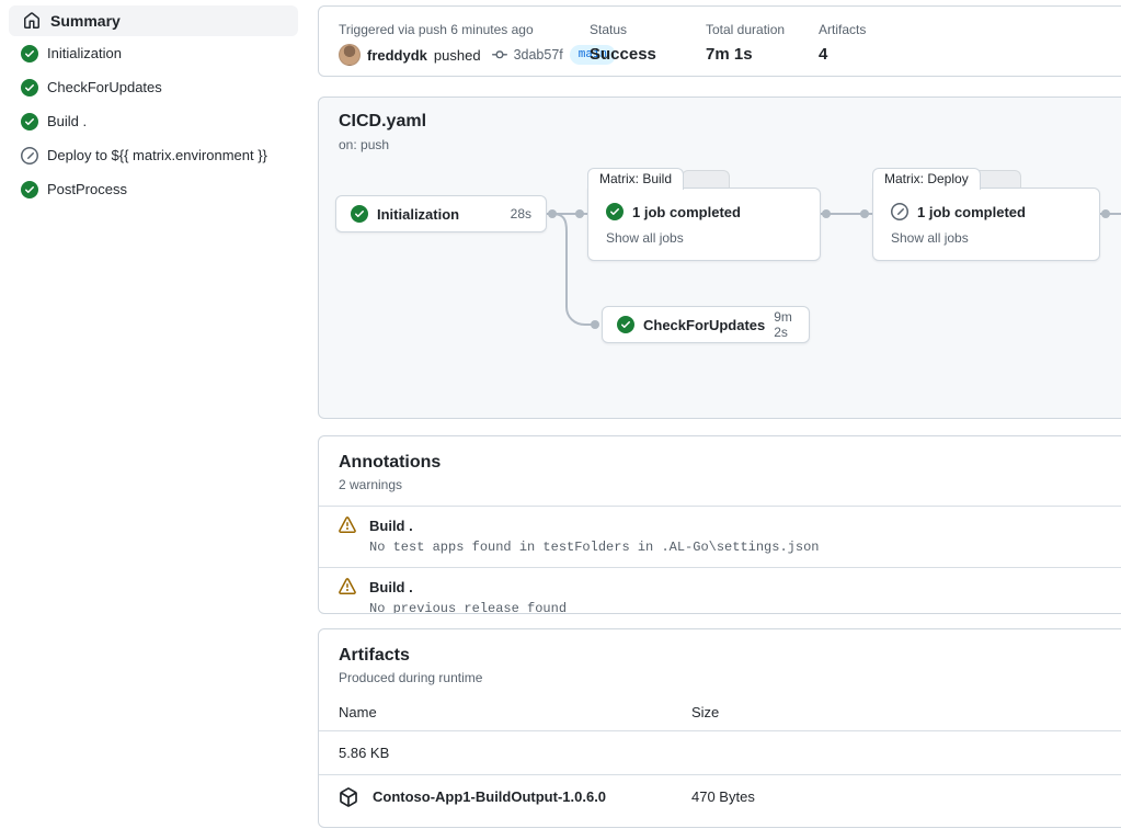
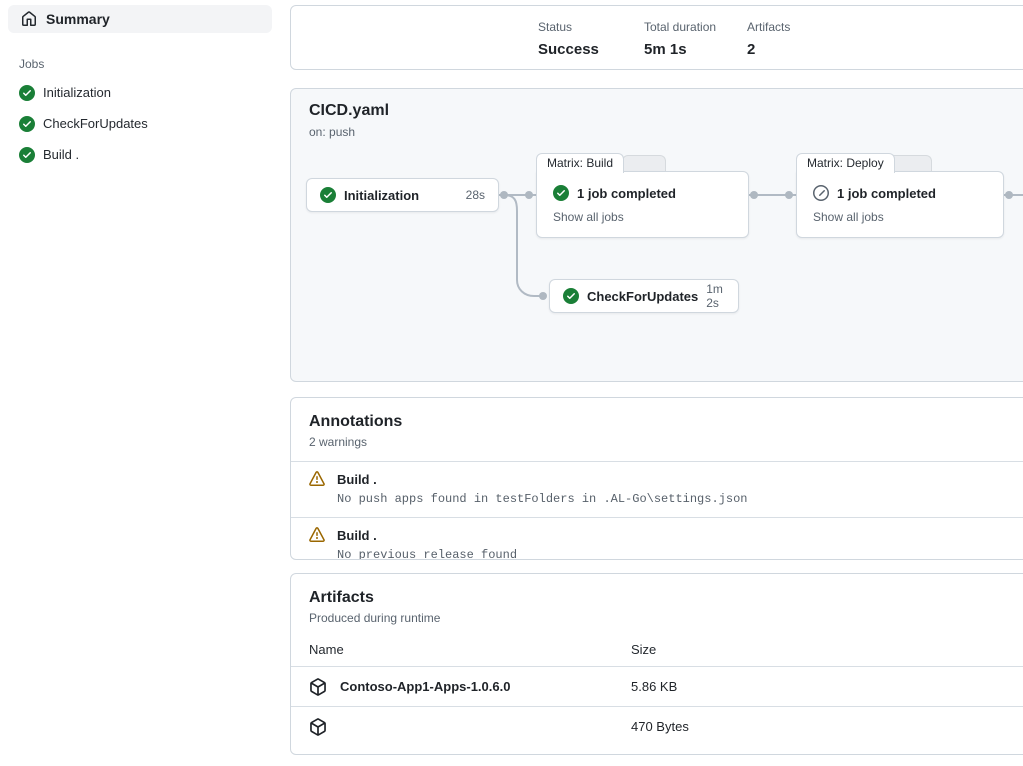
  Summary
+ Jobs
  Initialization
  CheckForUpdates
  Build .
- Deploy to ${{ matrix.environment }}
- PostProcess
- Triggered via push 6 minutes ago
- freddydk
- pushed
- 3dab57f
- main
  Status
  Success
  Total duration
- 7m 1s
+ 5m 1s
  Artifacts
- 4
+ 2
  CICD.yaml
  on: push
  Initialization
  28s
  Matrix: Build
  1 job completed
  Show all jobs
  Matrix: Deploy
  1 job completed
  Show all jobs
  CheckForUpdates
- 9m 2s
+ 1m 2s
  Annotations
  2 warnings
  Build .
- No test apps found in testFolders in .AL-Go\settings.json
+ No push apps found in testFolders in .AL-Go\settings.json
  Build .
  No previous release found
  Artifacts
  Produced during runtime
  Name
  Size
+ Contoso-App1-Apps-1.0.6.0
  5.86 KB
- Contoso-App1-BuildOutput-1.0.6.0
  470 Bytes
